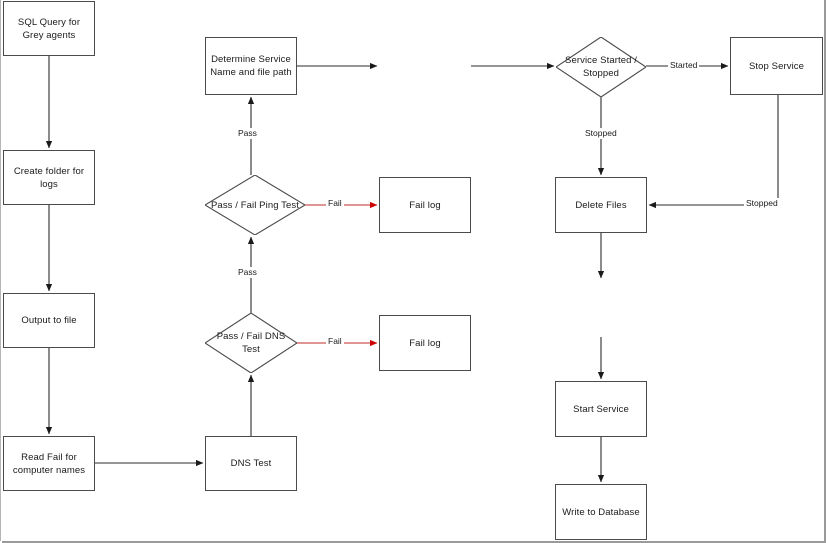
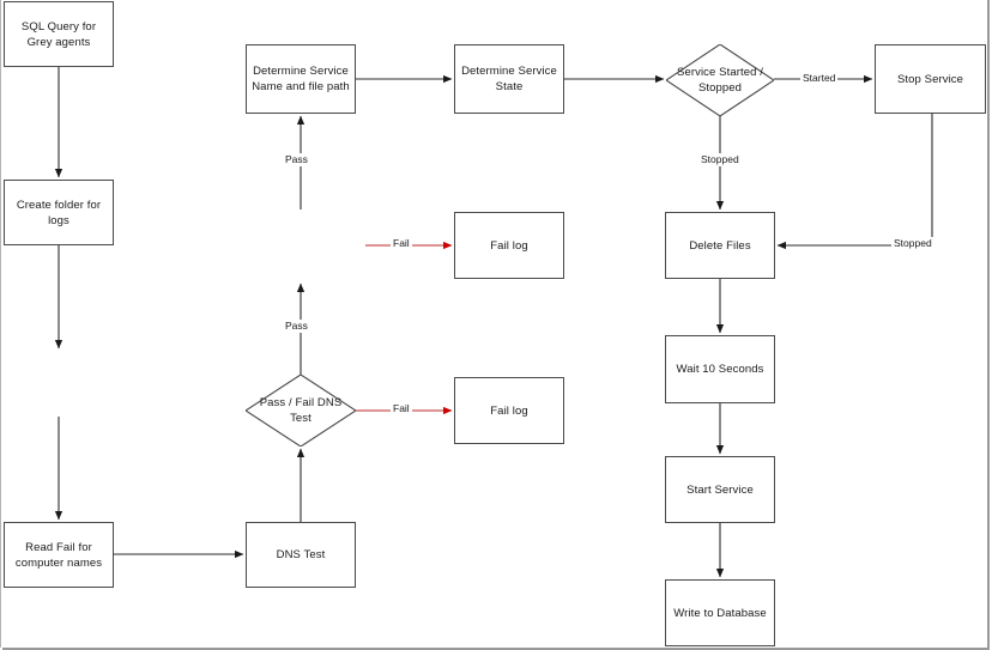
  Pass
  Pass
  Fail
  Fail
  Started
  Stopped
  Stopped
  SQL Query for Grey agents
  Create folder for logs
- Output to file
  Read Fail for computer names
  DNS Test
  Pass / Fail DNS Test
  Fail log
- Pass / Fail Ping Test
  Fail log
  Determine Service Name and file path
+ Determine Service State
  Service Started / Stopped
  Stop Service
  Delete Files
+ Wait 10 Seconds
  Start Service
  Write to Database
